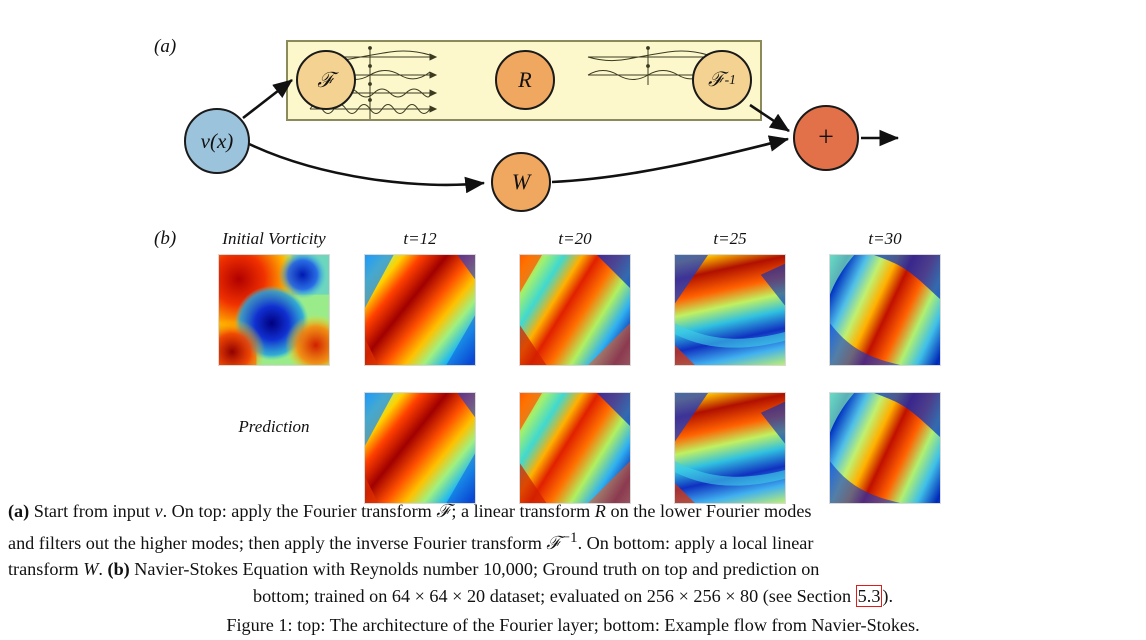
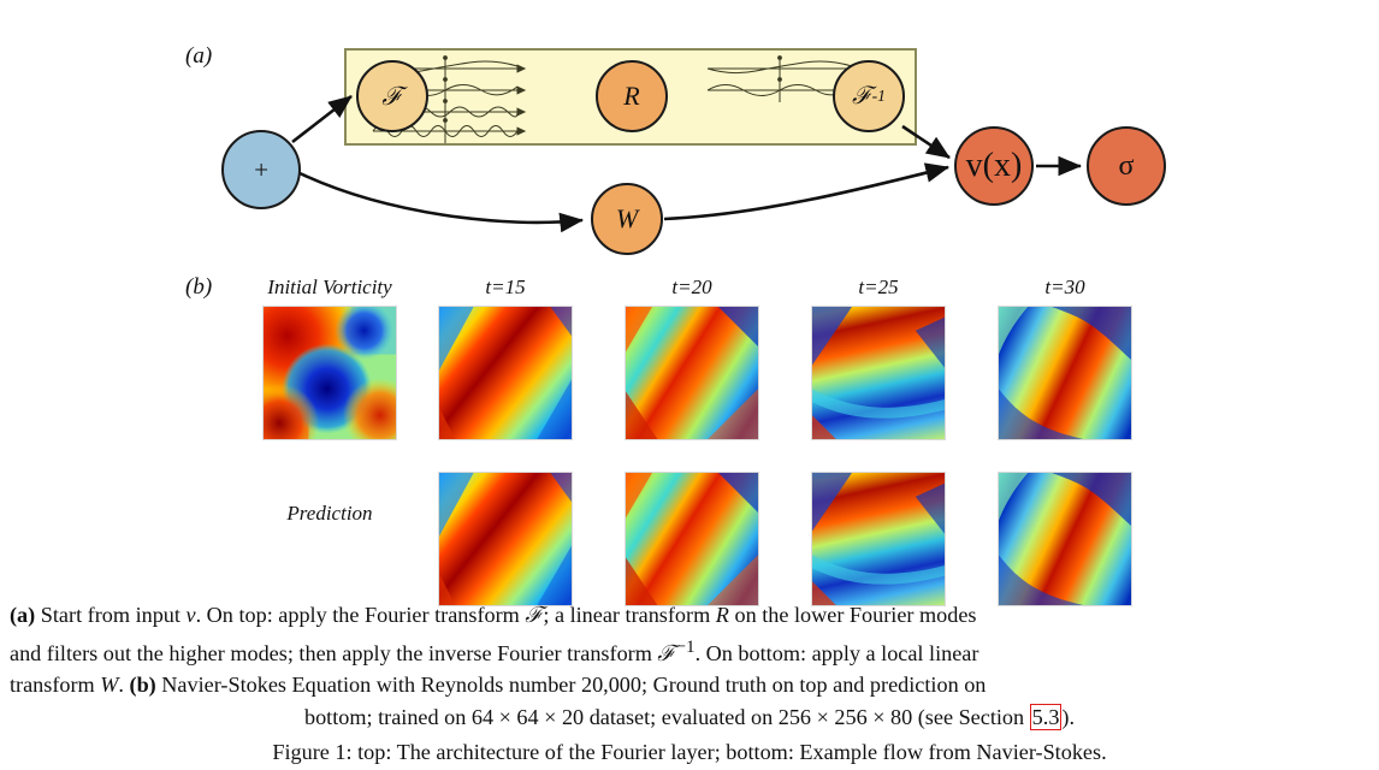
  (a)
- v(x)
+ +
  ℱ
  R
  ℱ
  -1
  W
- +
+ v(x)
+ σ
  (b)
  Initial Vorticity
- t=12
+ t=15
  t=20
  t=25
  t=30
  Prediction
  (a) Start from input v. On top: apply the Fourier transform ℱ; a linear transform R on the lower Fourier modes
  and filters out the higher modes; then apply the inverse Fourier transform ℱ−1. On bottom: apply a local linear
- transform W. (b) Navier-Stokes Equation with Reynolds number 10,000; Ground truth on top and prediction on
+ transform W. (b) Navier-Stokes Equation with Reynolds number 20,000; Ground truth on top and prediction on
  bottom; trained on 64 × 64 × 20 dataset; evaluated on 256 × 256 × 80 (see Section 5.3).
  Figure 1: top: The architecture of the Fourier layer; bottom: Example flow from Navier-Stokes.
